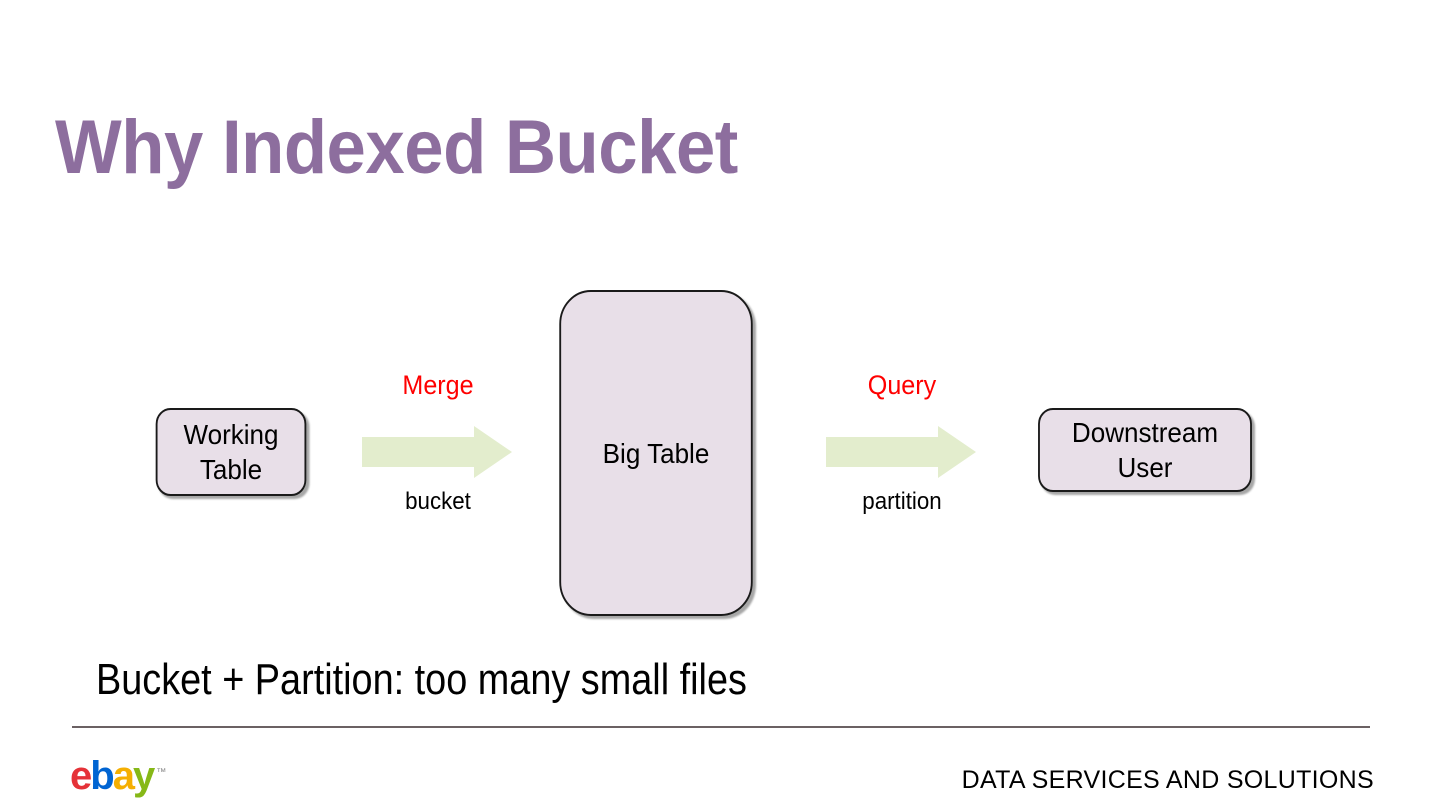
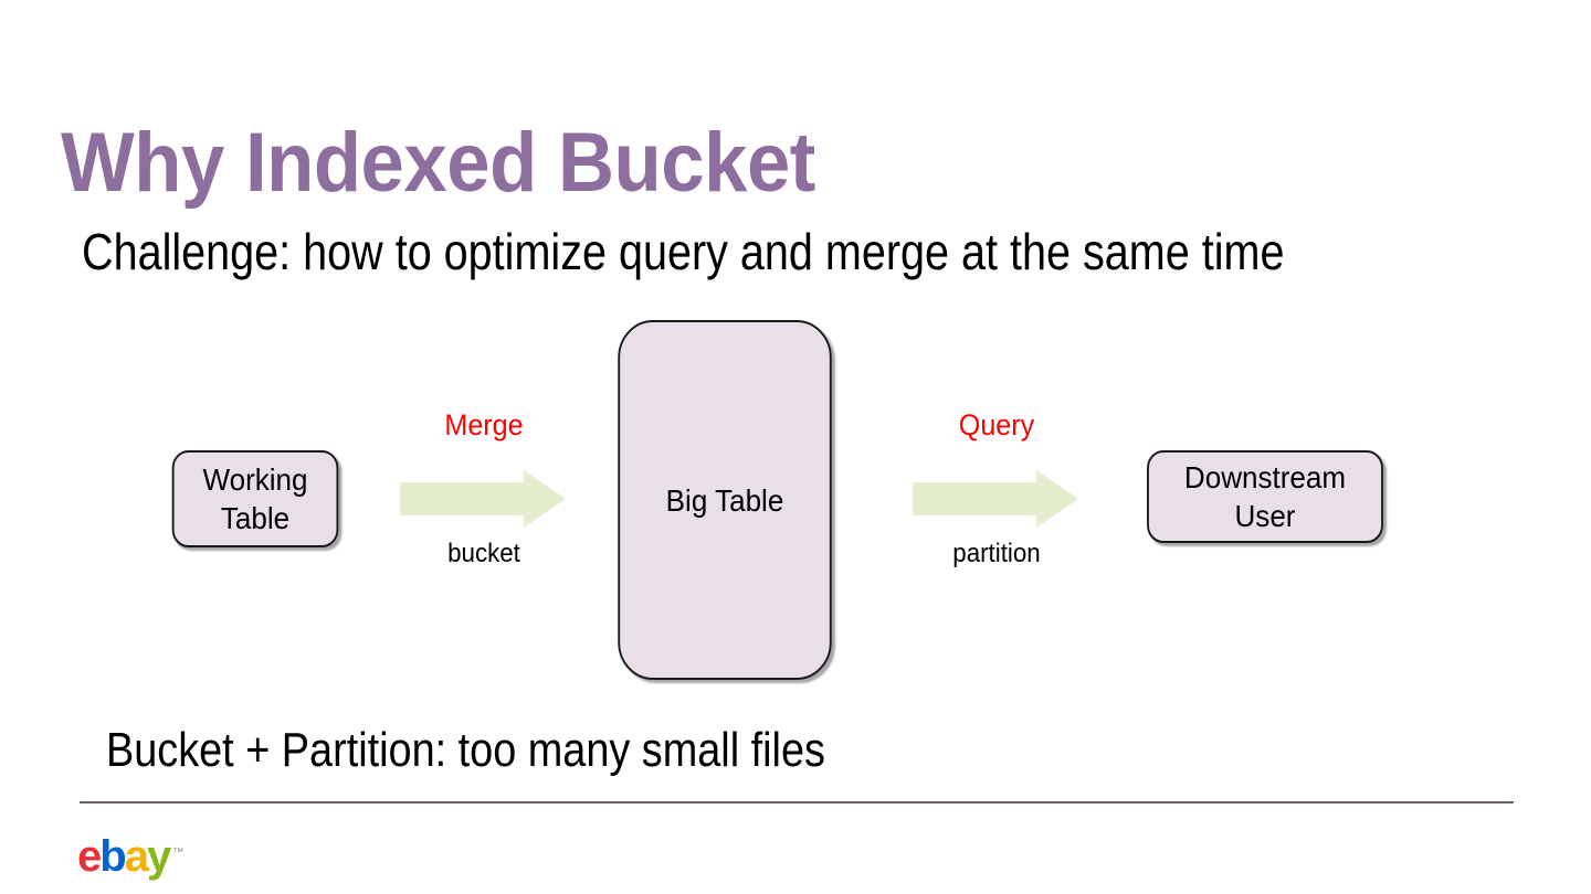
  Why Indexed Bucket
+ Challenge: how to optimize query and merge at the same time
  Working
  Table
  Merge
  bucket
  Big Table
  Query
  partition
  Downstream
  User
  Bucket + Partition: too many small files
  ebay ™
- DATA SERVICES AND SOLUTIONS
